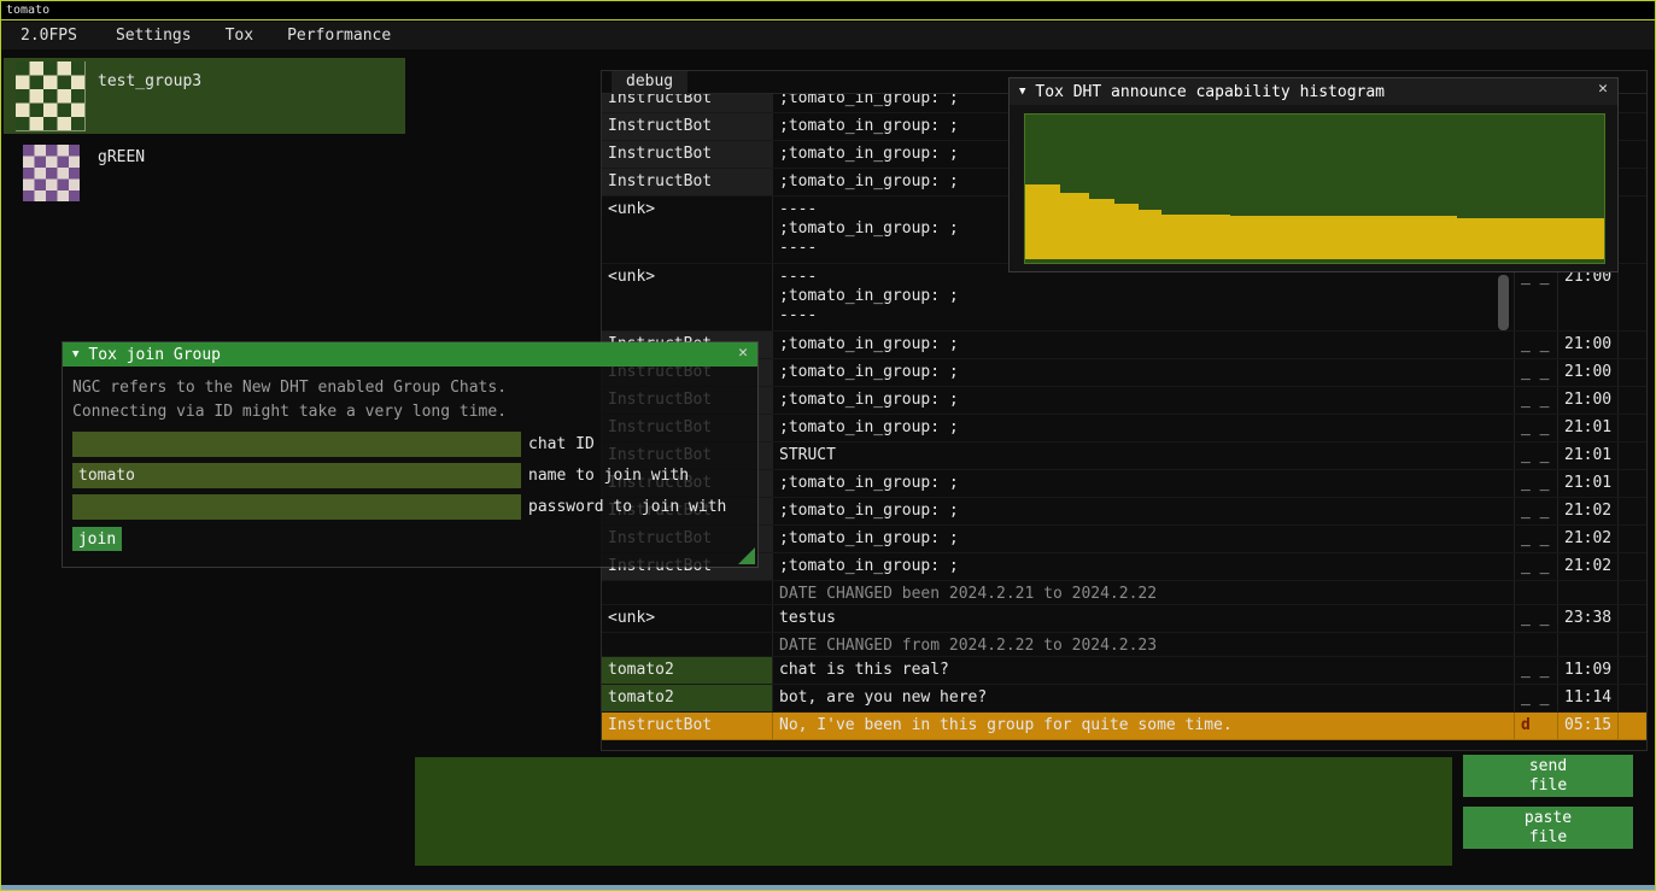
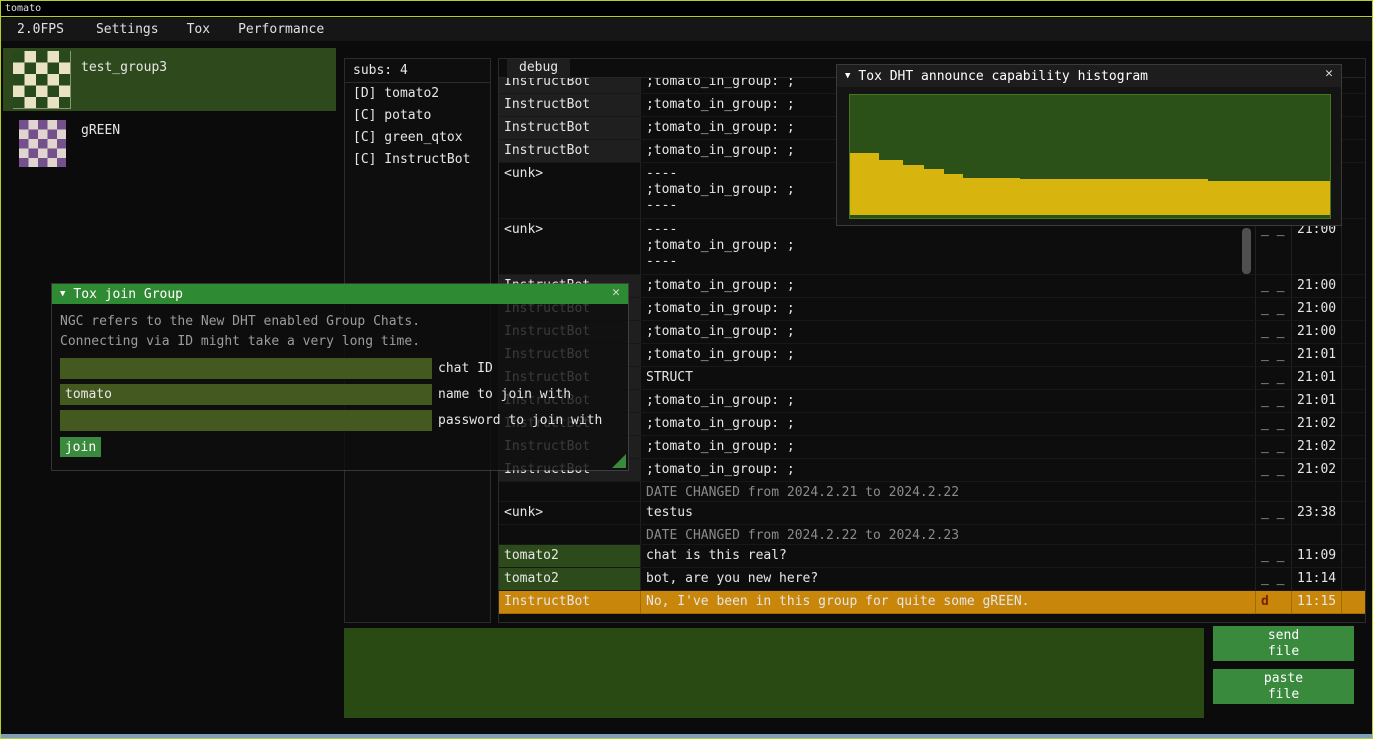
  tomato
  2.0FPS
  Settings Tox Performance
  test_group3
  gREEN
+ subs: 4
+ [D] tomato2
+ [C] potato
+ [C] green_qtox
+ [C] InstructBot
  debug
  InstructBot
  ;tomato_in_group: ;
  InstructBot
  ;tomato_in_group: ;
  InstructBot
  ;tomato_in_group: ;
  InstructBot
  ;tomato_in_group: ;
  <unk>
  ----
  ;tomato_in_group: ;
  ----
  <unk>
  ----
  ;tomato_in_group: ;
  ----
  _ _
  21:00
  ;tomato_in_group: ;
  _ _
  21:00
  InstructBot
  ;tomato_in_group: ;
  _ _
  21:00
  InstructBot
  ;tomato_in_group: ;
  _ _
  21:00
  InstructBot
  ;tomato_in_group: ;
  _ _
  21:01
  InstructBot
  STRUCT
  _ _
  21:01
  InstructBot
  ;tomato_in_group: ;
  _ _
  21:01
  InstructBot
  ;tomato_in_group: ;
  _ _
  21:02
  InstructBot
  ;tomato_in_group: ;
  _ _
  21:02
  InstructBot
  ;tomato_in_group: ;
  _ _
  21:02
- DATE CHANGED been 2024.2.21 to 2024.2.22
+ DATE CHANGED from 2024.2.21 to 2024.2.22
  <unk>
  testus
  _ _
  23:38
  DATE CHANGED from 2024.2.22 to 2024.2.23
  tomato2
  chat is this real?
  _ _
  11:09
  tomato2
  bot, are you new here?
  _ _
  11:14
  InstructBot
- No, I've been in this group for quite some time.
+ No, I've been in this group for quite some gREEN.
  d
- 05:15
+ 11:15
  send
  file
  paste
  file
  ▼
  Tox join Group
  ✕
  NGC refers to the New DHT enabled Group Chats.
  Connecting via ID might take a very long time.
  chat ID
  tomato
  name to join with
  password to join with
  join
  ▼
  Tox DHT announce capability histogram
  ✕
